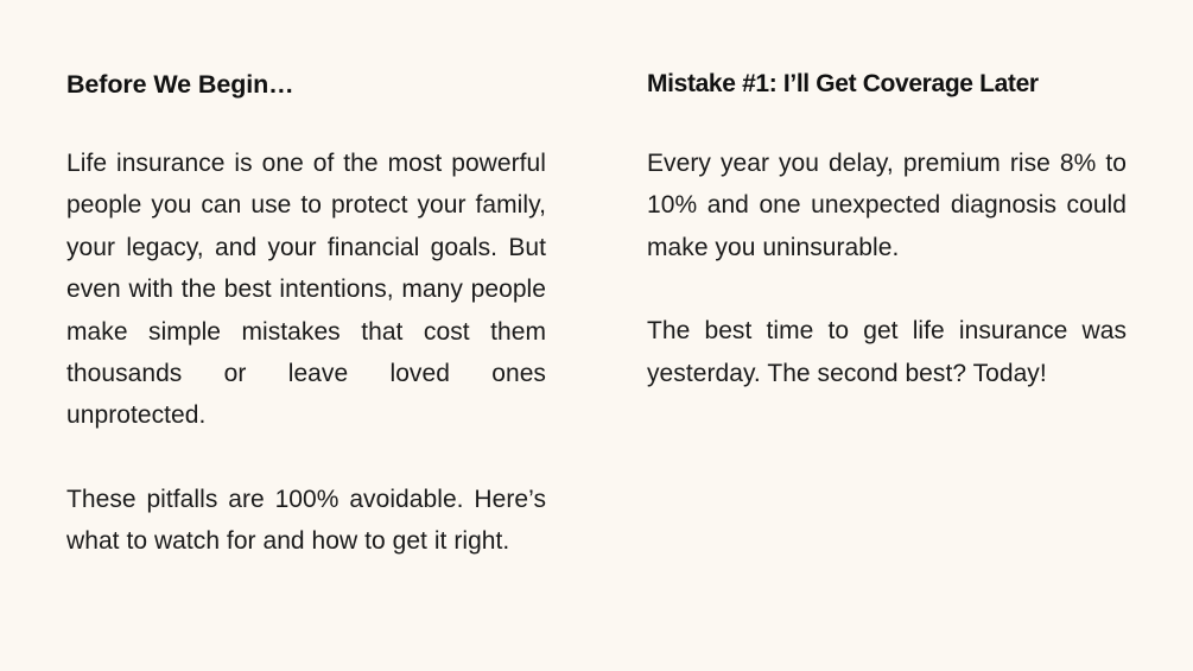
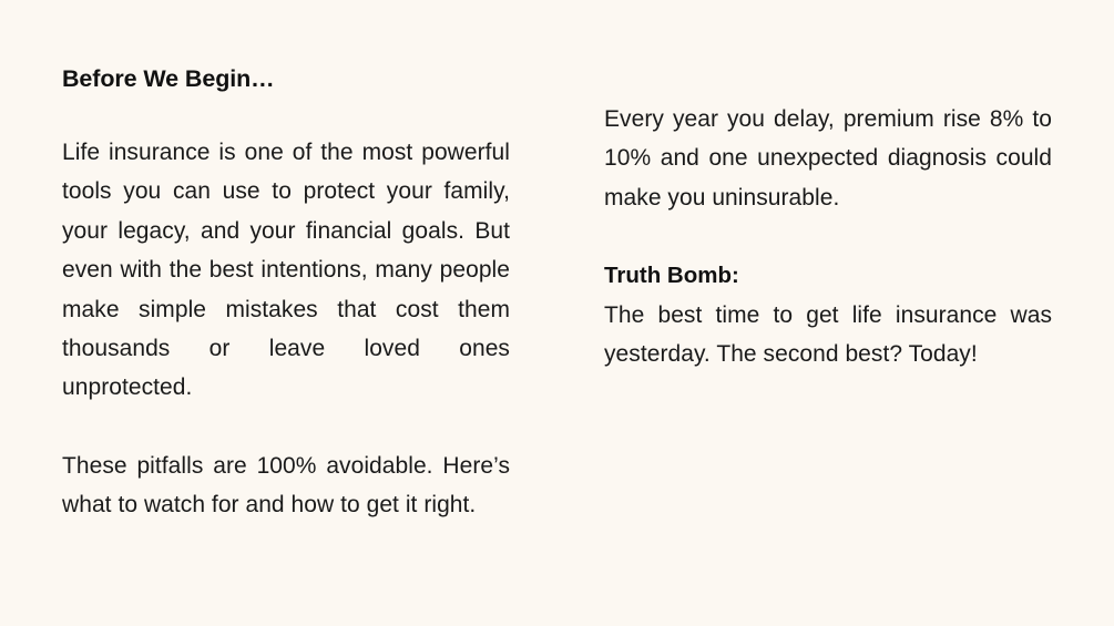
  Before We Begin…
- Life insurance is one of the most powerful people you can use to protect your family, your legacy, and your financial goals. But even with the best intentions, many people make simple mistakes that cost them thousands or leave loved ones unprotected.
+ Life insurance is one of the most powerful tools you can use to protect your family, your legacy, and your financial goals. But even with the best intentions, many people make simple mistakes that cost them thousands or leave loved ones unprotected.
  These pitfalls are 100% avoidable. Here’s what to watch for and how to get it right.
- Mistake #1: I’ll Get Coverage Later
  Every year you delay, premium rise 8% to 10% and one unexpected diagnosis could make you uninsurable.
+ Truth Bomb:
  The best time to get life insurance was yesterday. The second best? Today!
